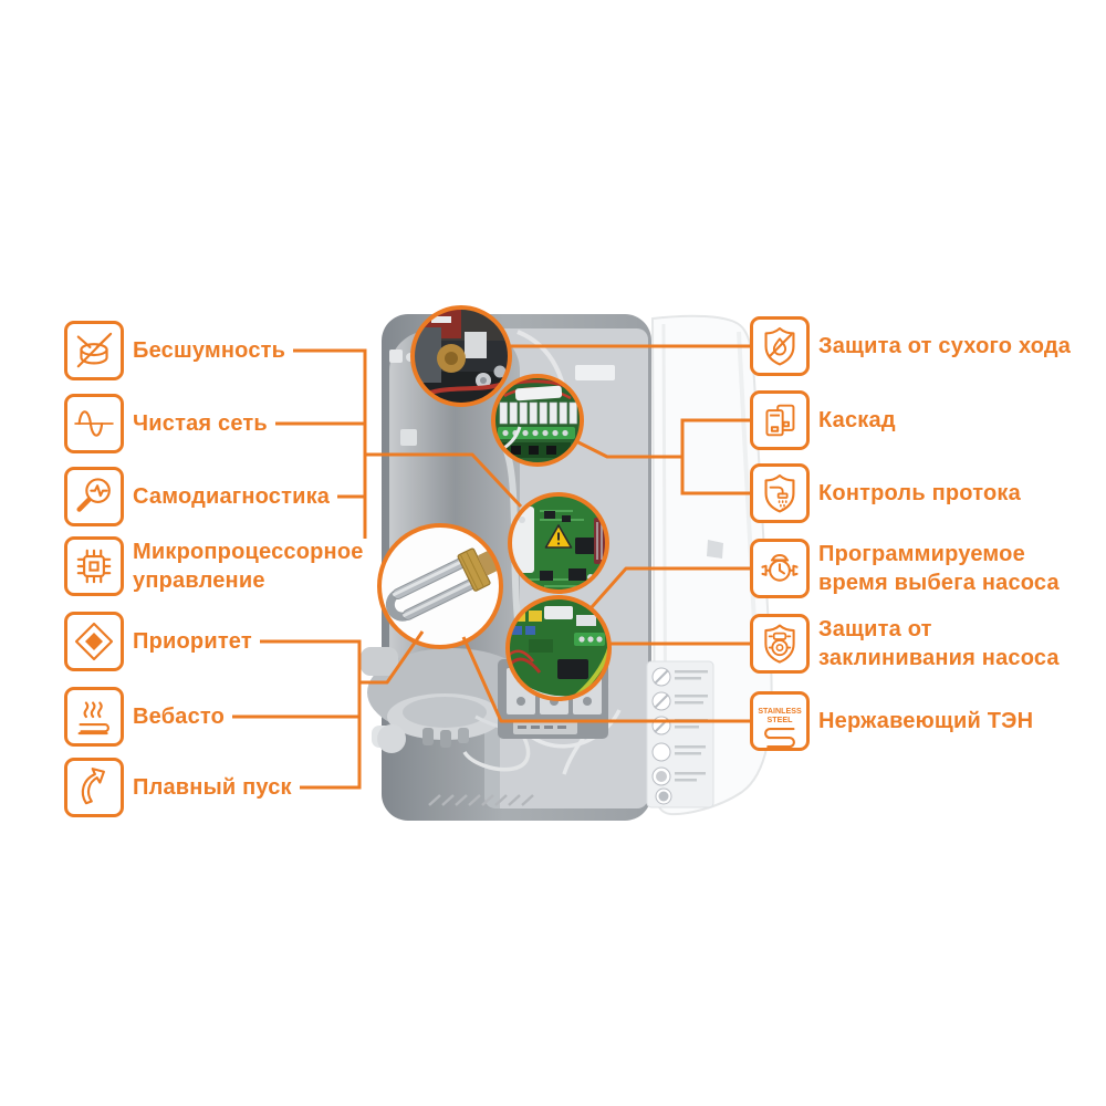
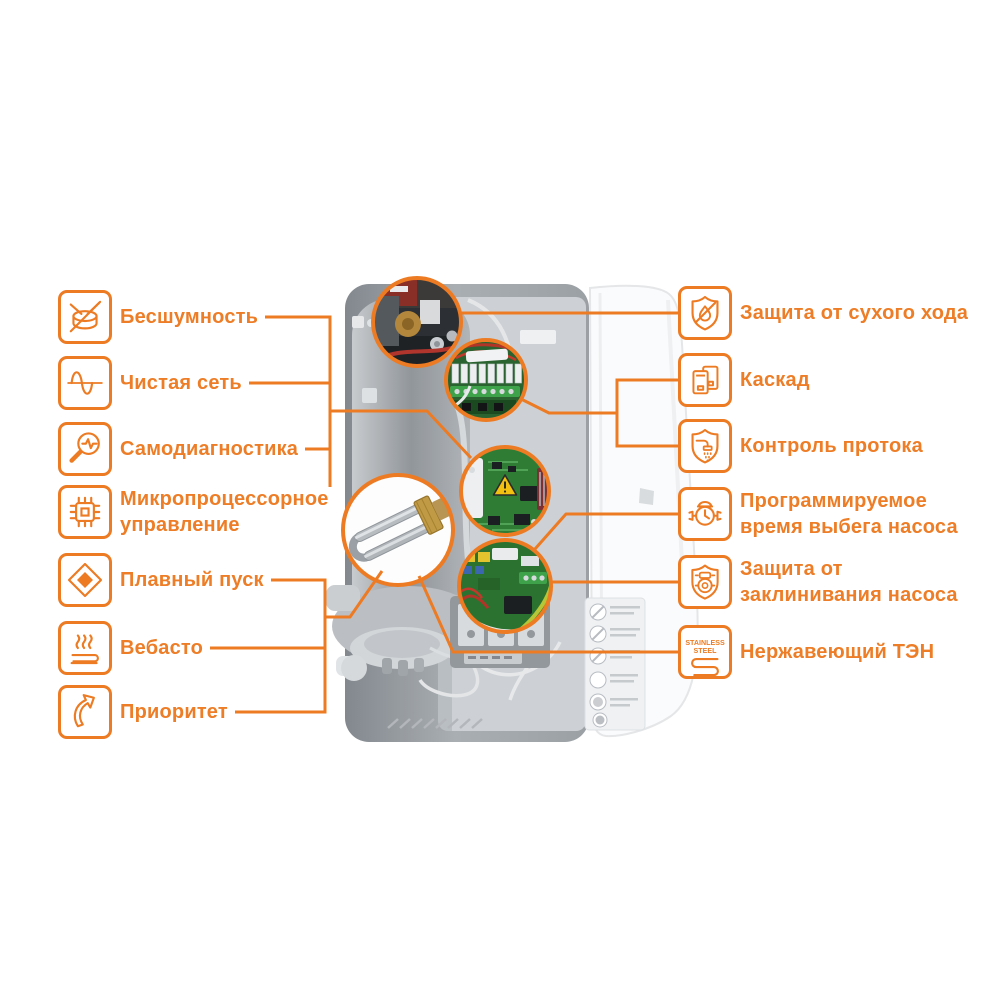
  Бесшумность
  Чистая сеть
  Самодиагностика
  Микропроцессорное управление
- Приоритет
+ Плавный пуск
  Вебасто
- Плавный пуск
+ Приоритет
  Защита от сухого хода
  Каскад
  Контроль протока
  Программируемое время выбега насоса
  Защита от заклинивания насоса
  STAINLESS
  STEEL
  Нержавеющий ТЭН
